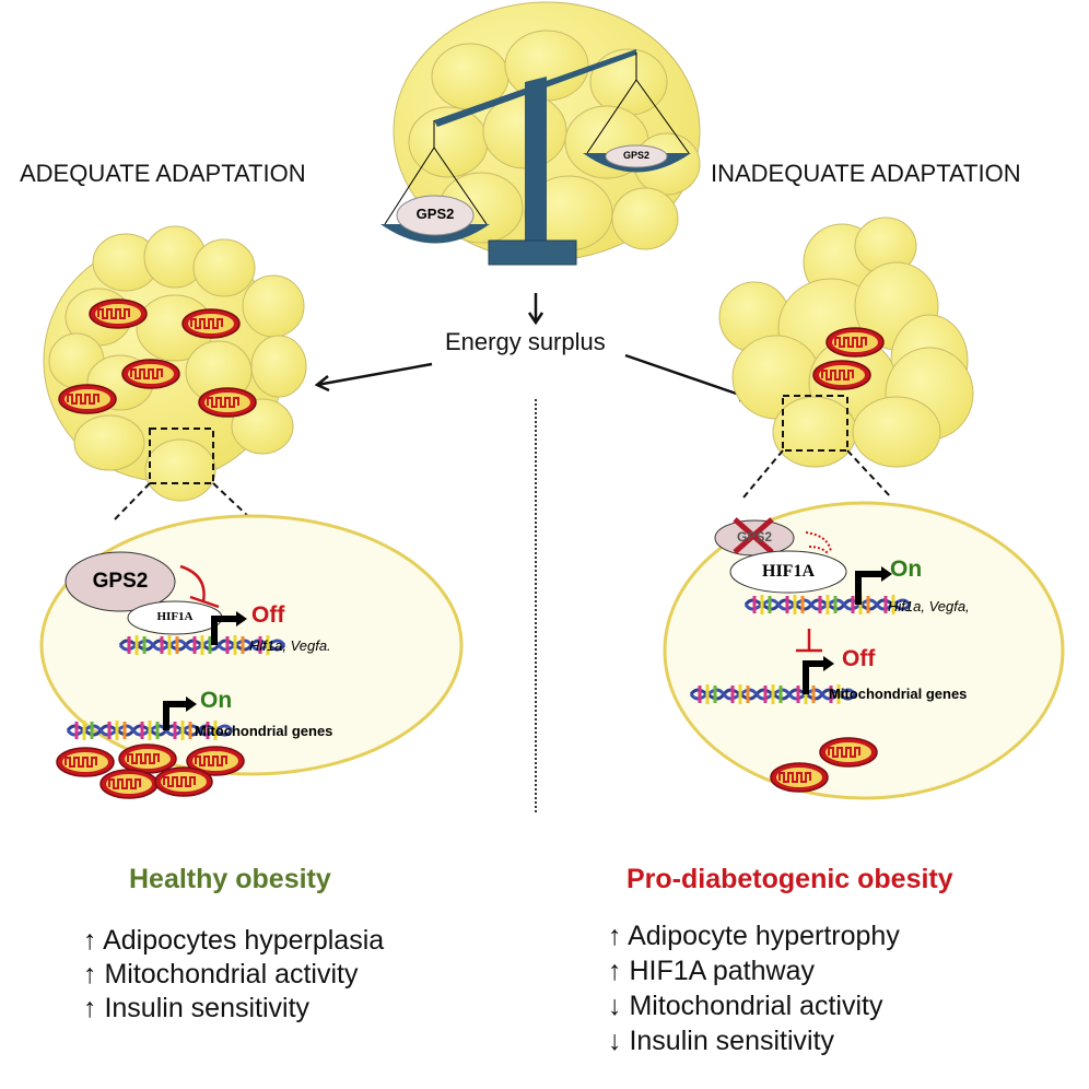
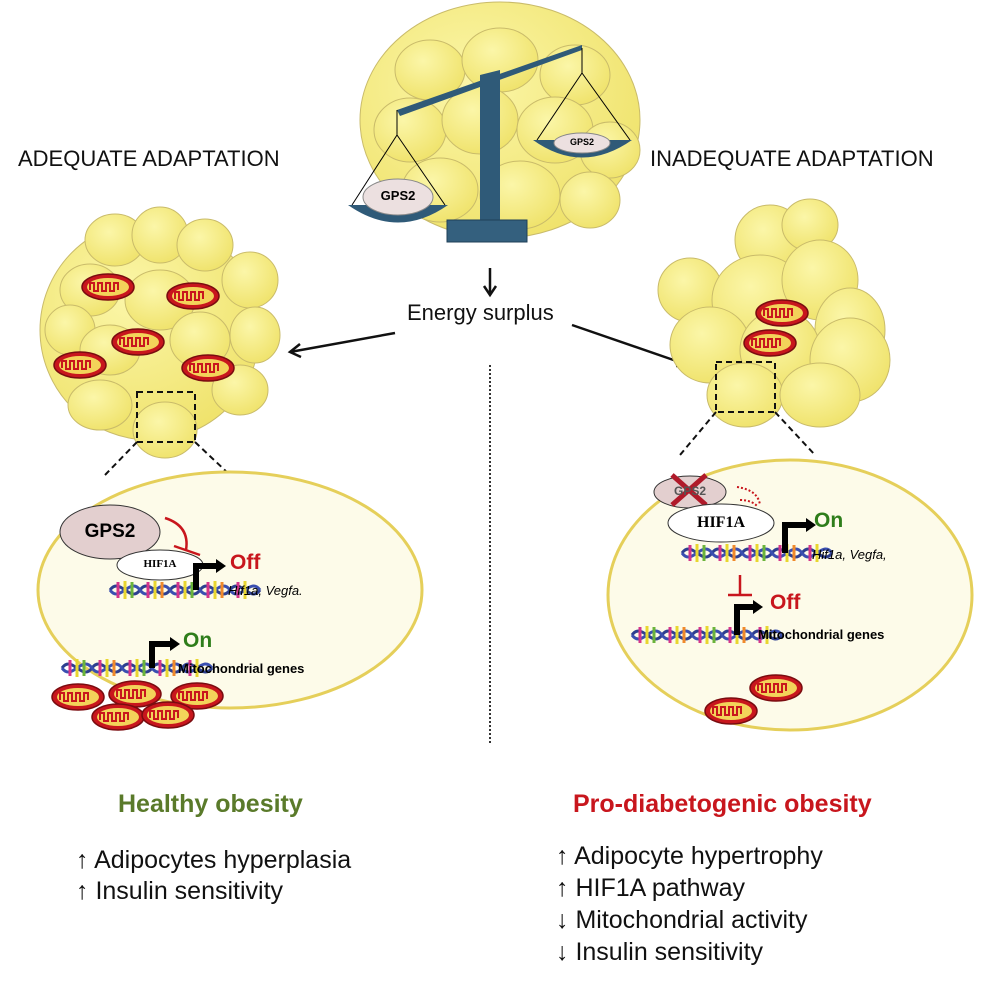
  ADEQUATE ADAPTATION
  INADEQUATE ADAPTATION
  GPS2
  GPS2
  Energy surplus
  GPS2
  HIF1A
  Off
  Hif1a, Vegfa.
  On
  Mitochondrial genes
  GPS2
  HIF1A
  On
  Hif1a, Vegfa,
  Off
  Mitochondrial genes
  Healthy obesity
  ↑ Adipocytes hyperplasia
- ↑ Mitochondrial activity
  ↑ Insulin sensitivity
  Pro-diabetogenic obesity
  ↑ Adipocyte hypertrophy
  ↑ HIF1A pathway
  ↓ Mitochondrial activity
  ↓ Insulin sensitivity
